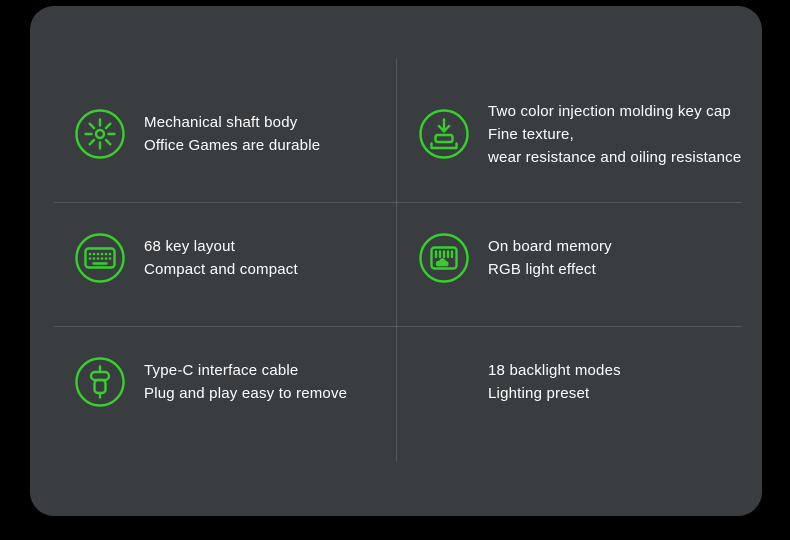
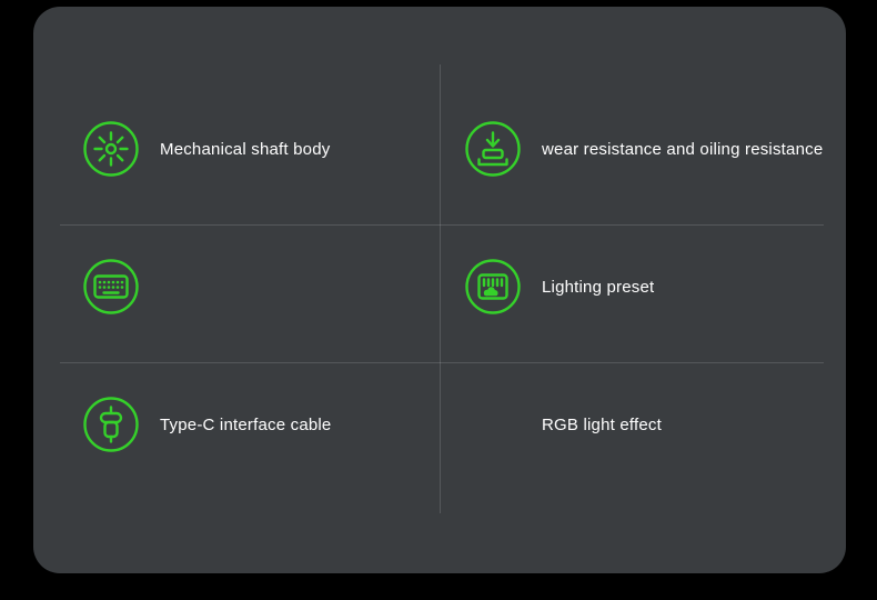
  Mechanical shaft body
- Office Games are durable
- Two color injection molding key cap
- Fine texture,
  wear resistance and oiling resistance
- 68 key layout
- Compact and compact
- On board memory
- RGB light effect
+ Lighting preset
  Type-C interface cable
- Plug and play easy to remove
- 18 backlight modes
- Lighting preset
+ RGB light effect
